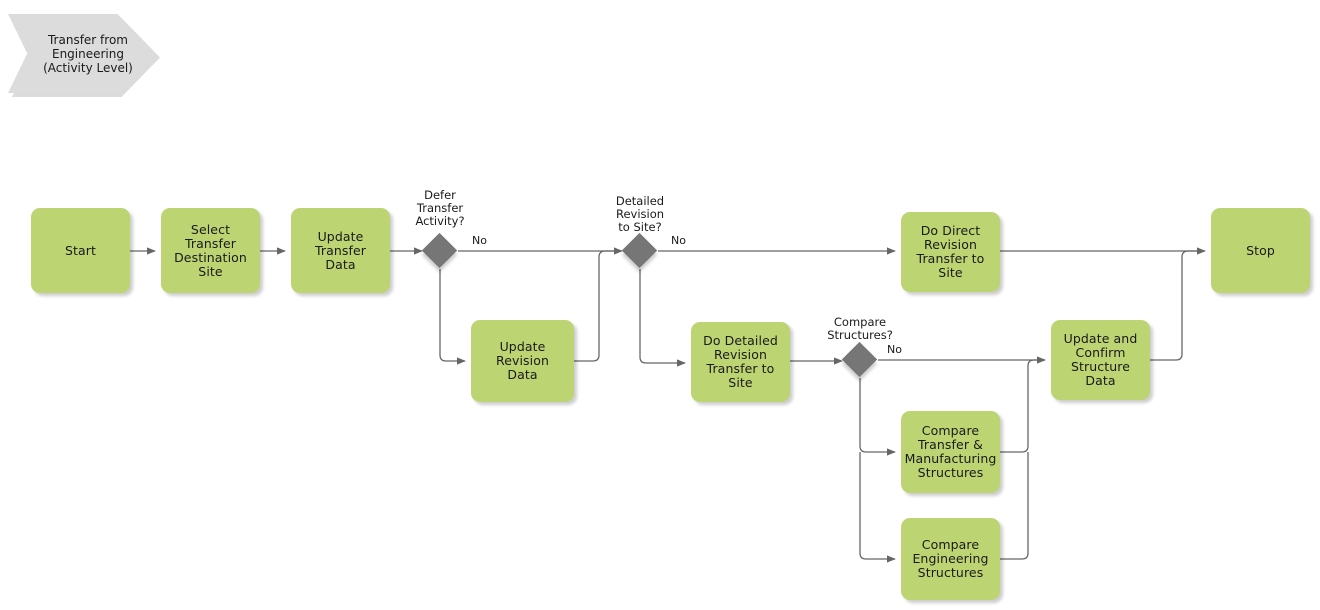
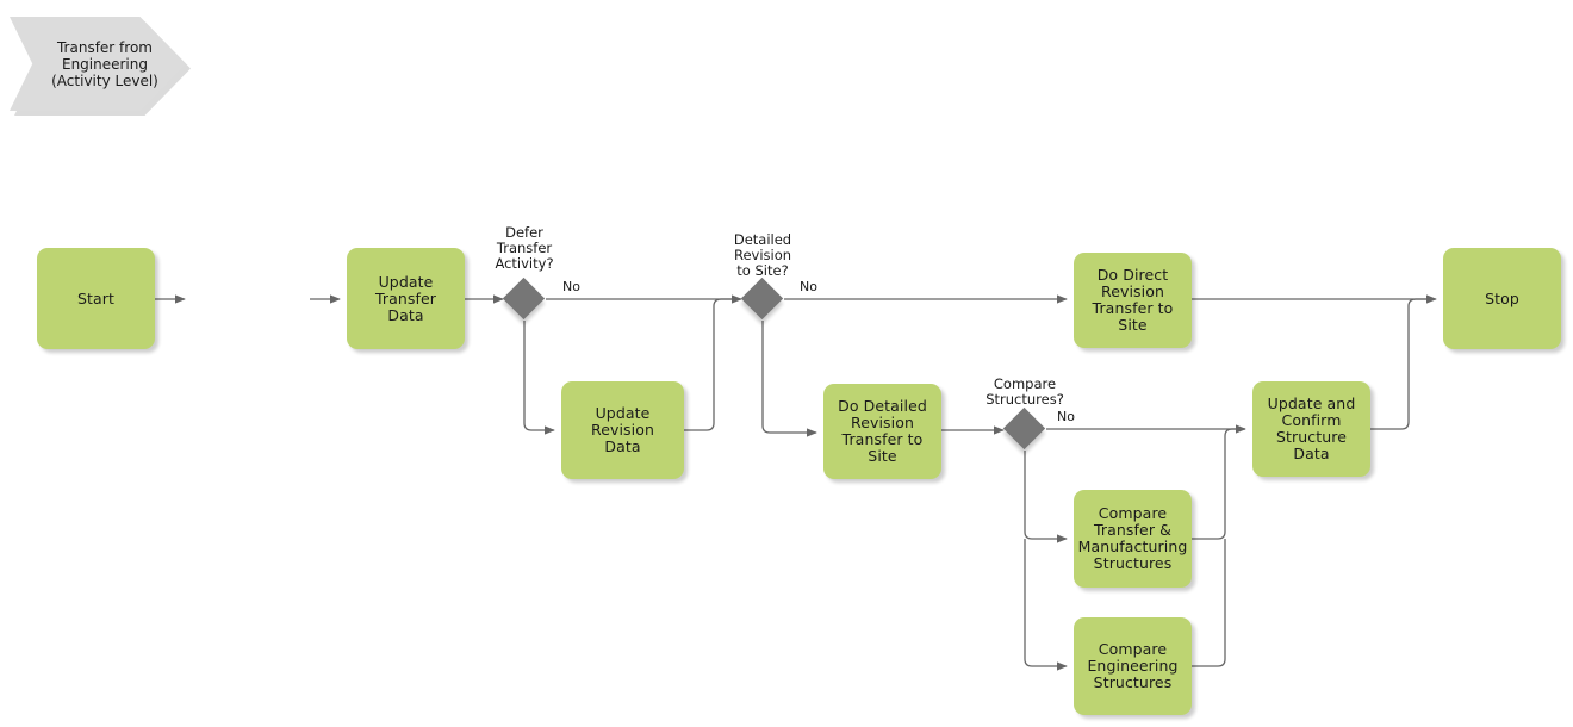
  Transfer from
  Engineering
  (Activity Level)
  Start
- Select Transfer
- Destination Site
  Update Transfer
  Data
  Update Revision
  Data
  Do Detailed
  Revision
  Transfer to Site
  Do Direct
  Revision
  Transfer to Site
  Compare
  Transfer &
  Manufacturing
  Structures
  Compare
  Engineering
  Structures
  Update and
  Confirm
  Structure Data
  Stop
  Defer
  Transfer
  Activity?
  Detailed
  Revision
  to Site?
  Compare
  Structures?
  No
  No
  No
